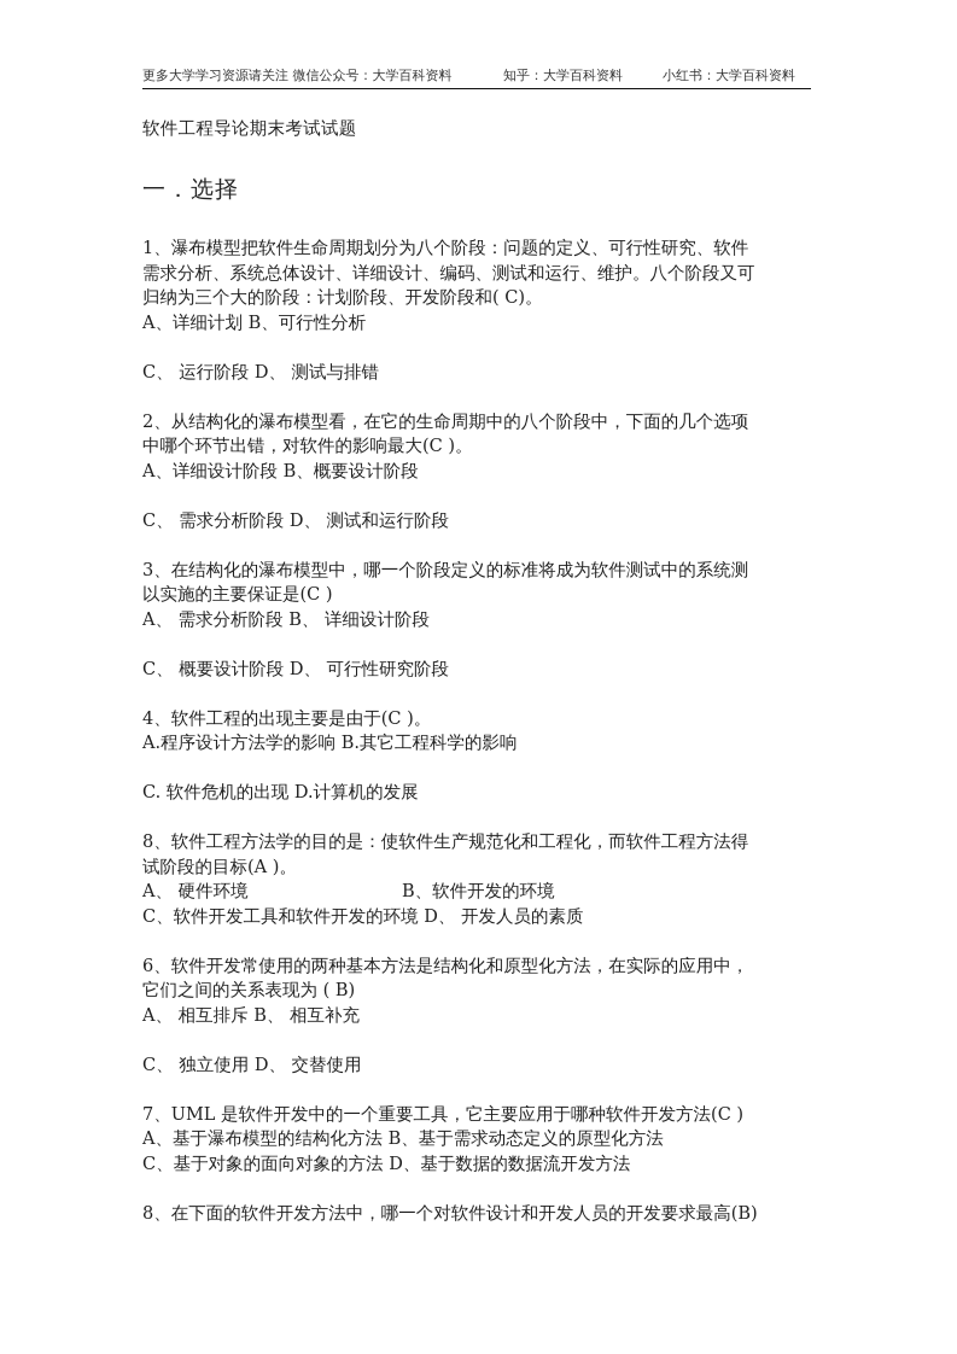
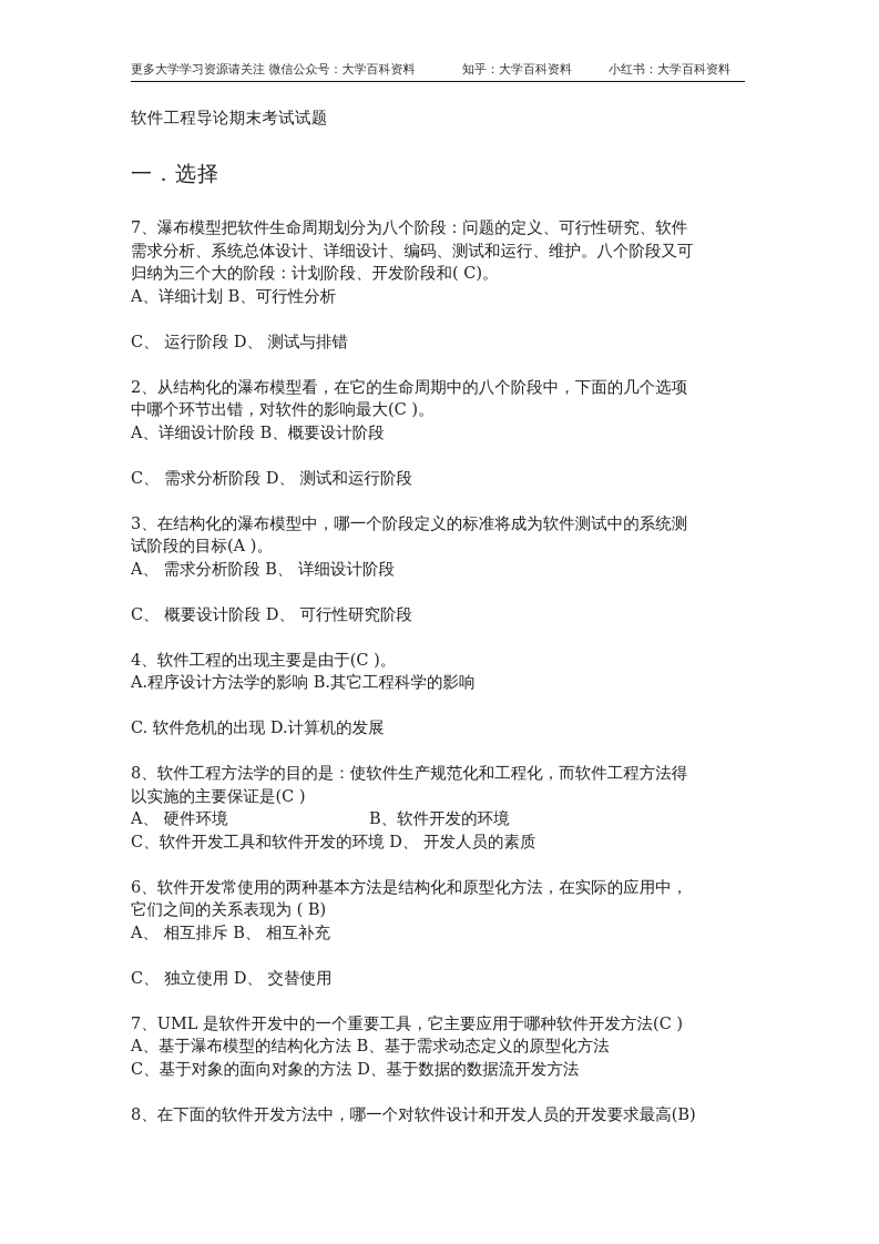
  更多大学学习资源请关注 微信公众号：大学百科资料
  知乎：大学百科资料
  小红书：大学百科资料
  软件工程导论期末考试试题
  一．选择
- 1、瀑布模型把软件生命周期划分为八个阶段：问题的定义、可行性研究、软件
+ 7、瀑布模型把软件生命周期划分为八个阶段：问题的定义、可行性研究、软件
  需求分析、系统总体设计、详细设计、编码、测试和运行、维护。八个阶段又可
  归纳为三个大的阶段：计划阶段、开发阶段和( C)。
  A、详细计划 B、可行性分析
  C、 运行阶段 D、 测试与排错
  2、从结构化的瀑布模型看，在它的生命周期中的八个阶段中，下面的几个选项
  中哪个环节出错，对软件的影响最大(C )。
  A、详细设计阶段 B、概要设计阶段
  C、 需求分析阶段 D、 测试和运行阶段
  3、在结构化的瀑布模型中，哪一个阶段定义的标准将成为软件测试中的系统测
- 以实施的主要保证是(C )
+ 试阶段的目标(A )。
  A、 需求分析阶段 B、 详细设计阶段
  C、 概要设计阶段 D、 可行性研究阶段
  4、软件工程的出现主要是由于(C )。
  A.程序设计方法学的影响 B.其它工程科学的影响
  C. 软件危机的出现 D.计算机的发展
  8、软件工程方法学的目的是：使软件生产规范化和工程化，而软件工程方法得
- 试阶段的目标(A )。
+ 以实施的主要保证是(C )
  A、 硬件环境 B、软件开发的环境
  C、软件开发工具和软件开发的环境 D、 开发人员的素质
  6、软件开发常使用的两种基本方法是结构化和原型化方法，在实际的应用中，
  它们之间的关系表现为 ( B)
  A、 相互排斥 B、 相互补充
  C、 独立使用 D、 交替使用
  7、UML 是软件开发中的一个重要工具，它主要应用于哪种软件开发方法(C )
  A、基于瀑布模型的结构化方法 B、基于需求动态定义的原型化方法
  C、基于对象的面向对象的方法 D、基于数据的数据流开发方法
  8、在下面的软件开发方法中，哪一个对软件设计和开发人员的开发要求最高(B)
